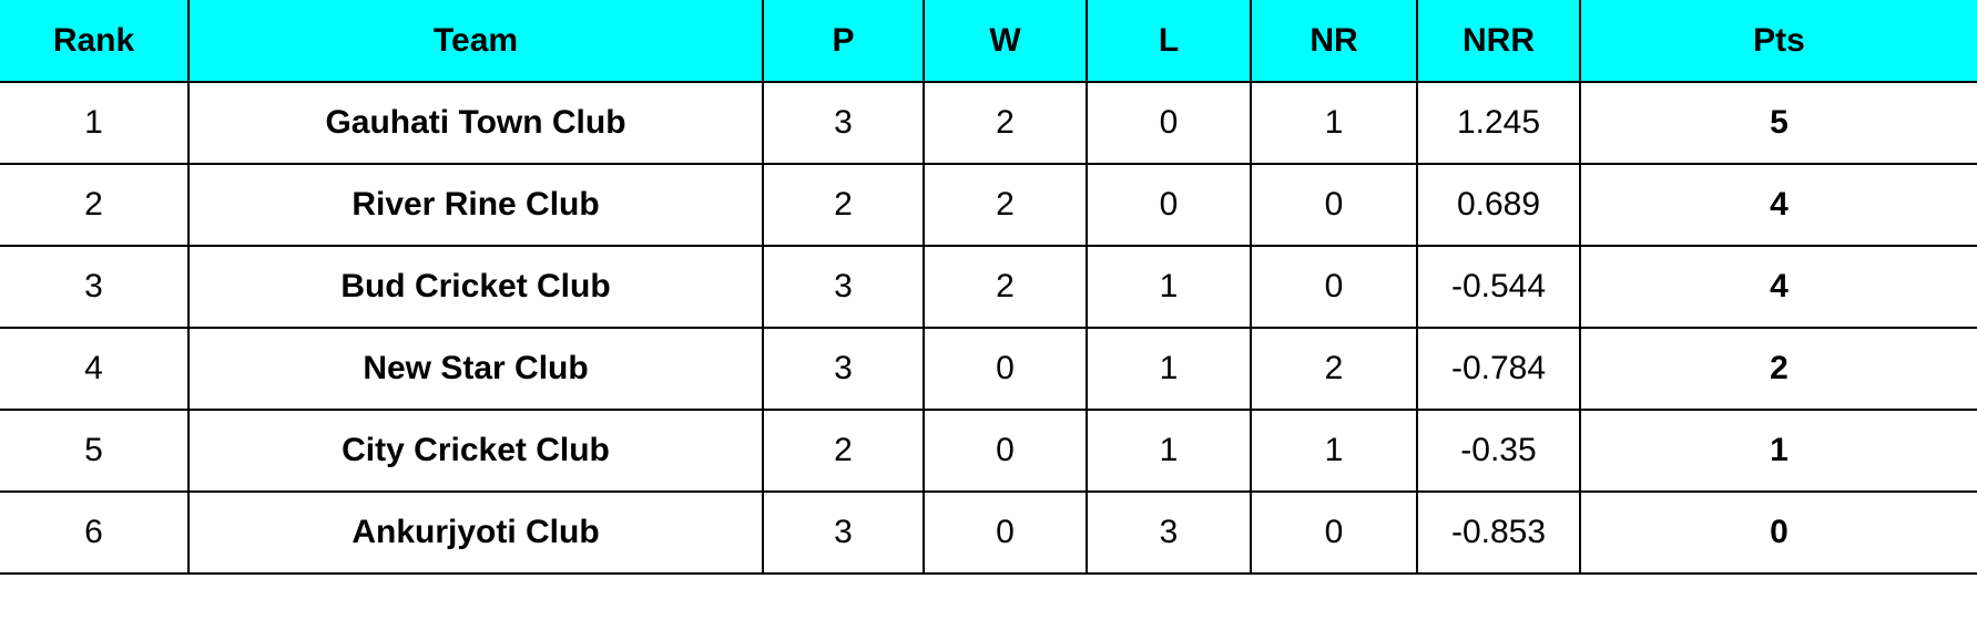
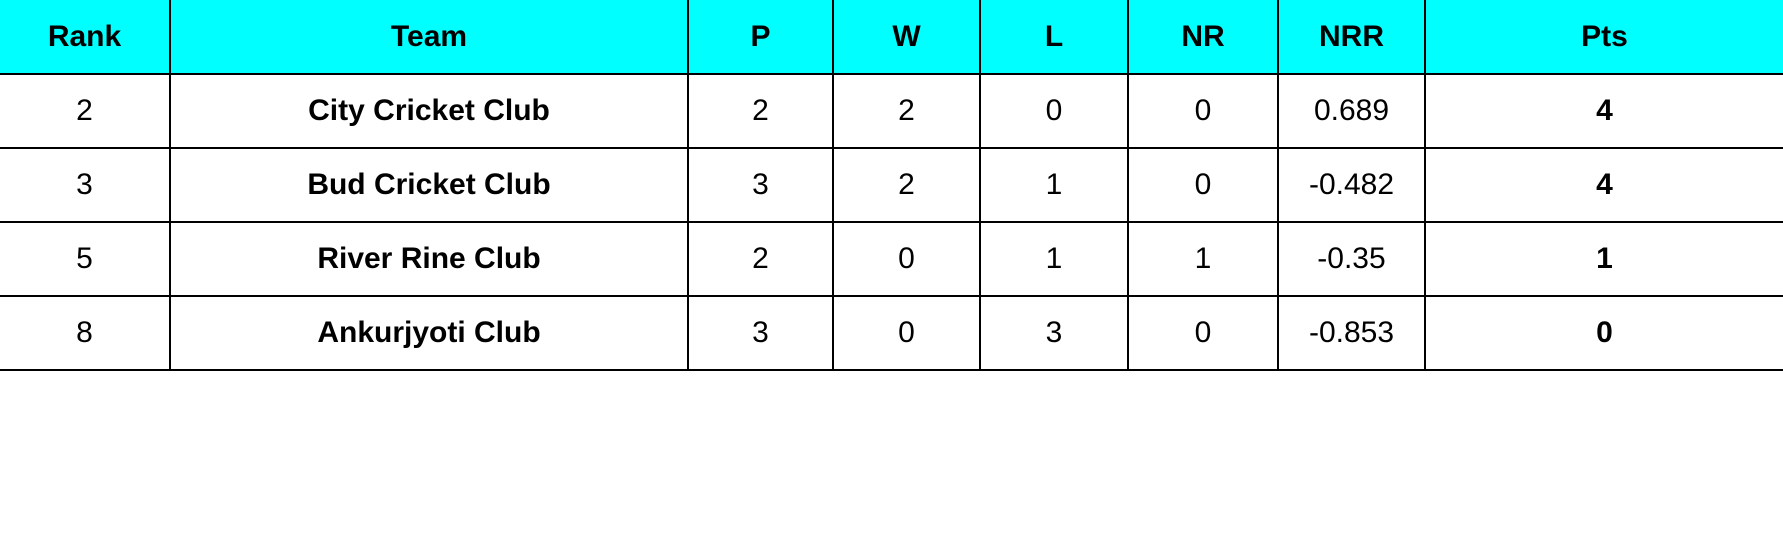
  Rank	Team	P	W	L	NR	NRR	Pts
- 1	Gauhati Town Club	3	2	0	1	1.245	5
- 2	River Rine Club	2	2	0	0	0.689	4
+ 2	City Cricket Club	2	2	0	0	0.689	4
- 3	Bud Cricket Club	3	2	1	0	-0.544	4
+ 3	Bud Cricket Club	3	2	1	0	-0.482	4
- 4	New Star Club	3	0	1	2	-0.784	2
- 5	City Cricket Club	2	0	1	1	-0.35	1
+ 5	River Rine Club	2	0	1	1	-0.35	1
- 6	Ankurjyoti Club	3	0	3	0	-0.853	0
+ 8	Ankurjyoti Club	3	0	3	0	-0.853	0
